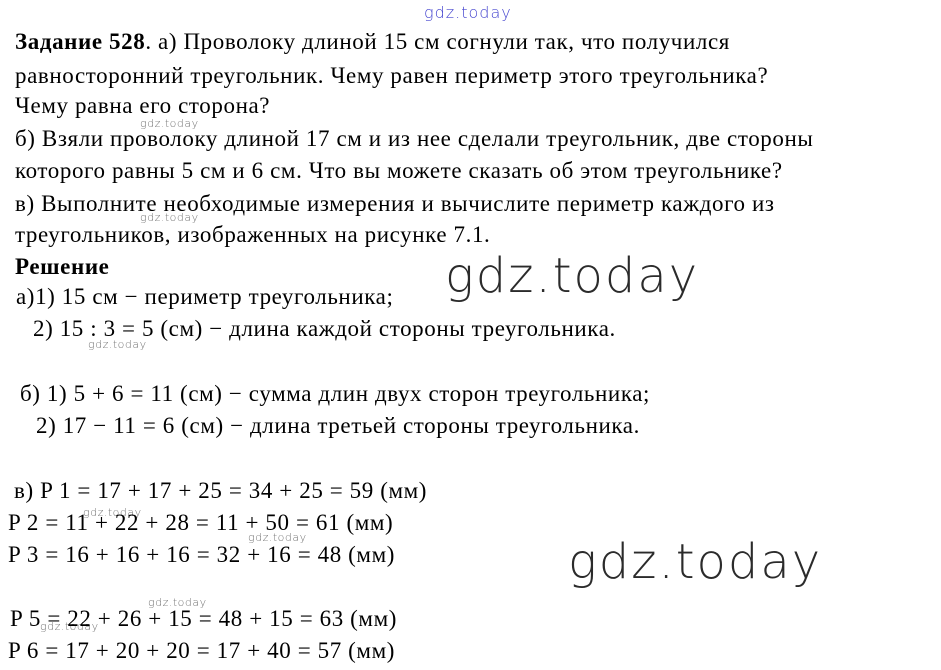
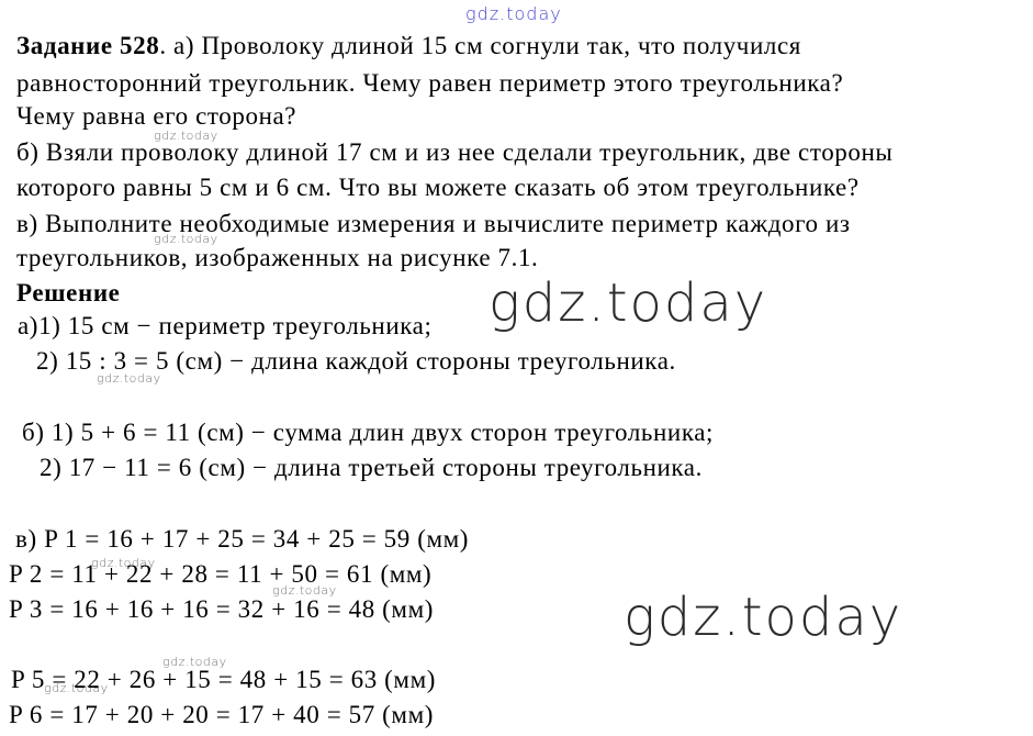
  gdz.today
  gdz.today
  gdz.today
  gdz.today
  gdz.today
  gdz.today
  gdz.today
  gdz.today
  gdz.today
  gdz.today
  Задание 528. а) Проволоку длиной 15 см согнули так, что получился
  равносторонний треугольник. Чему равен периметр этого треугольника?
  Чему равна его сторона?
  б) Взяли проволоку длиной 17 см и из нее сделали треугольник, две стороны
  которого равны 5 см и 6 см. Что вы можете сказать об этом треугольнике?
  в) Выполните необходимые измерения и вычислите периметр каждого из
  треугольников, изображенных на рисунке 7.1.
  Решение
  а)1) 15 см − периметр треугольника;
  2) 15 : 3 = 5 (см) − длина каждой стороны треугольника.
  б) 1) 5 + 6 = 11 (см) − сумма длин двух сторон треугольника;
  2) 17 − 11 = 6 (см) − длина третьей стороны треугольника.
- в) P 1 = 17 + 17 + 25 = 34 + 25 = 59 (мм)
+ в) P 1 = 16 + 17 + 25 = 34 + 25 = 59 (мм)
  P 2 = 11 + 22 + 28 = 11 + 50 = 61 (мм)
  P 3 = 16 + 16 + 16 = 32 + 16 = 48 (мм)
  P 5 = 22 + 26 + 15 = 48 + 15 = 63 (мм)
  P 6 = 17 + 20 + 20 = 17 + 40 = 57 (мм)
